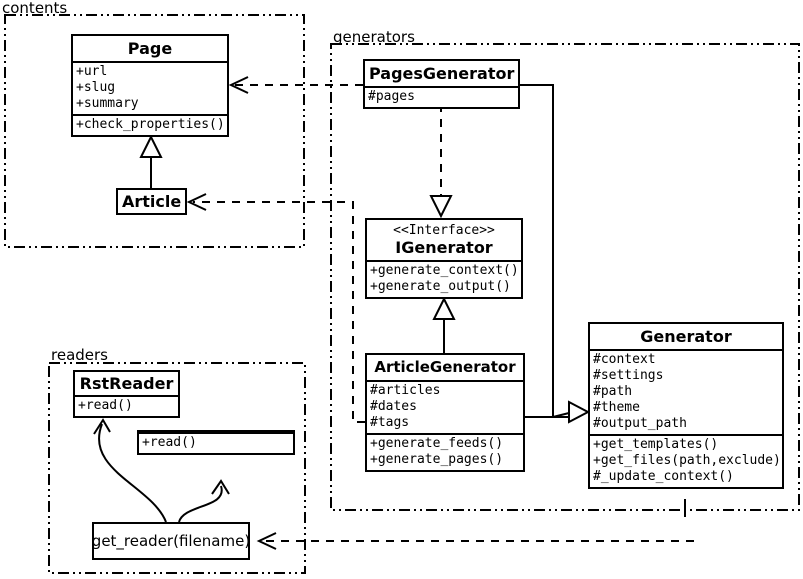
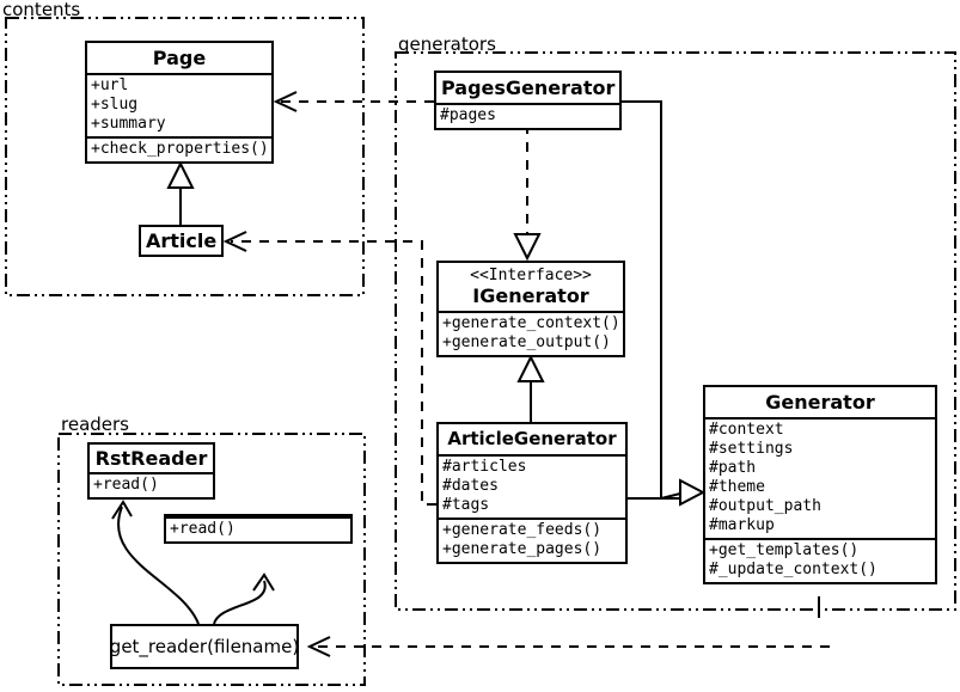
  contents
  generators
  readers
  Page
  +url
  +slug
  +summary
  +check_properties()
  Article
  PagesGenerator
  #pages
  <<Interface>>
  IGenerator
  +generate_context()
  +generate_output()
  ArticleGenerator
  #articles
  #dates
  #tags
  +generate_feeds()
  +generate_pages()
  Generator
  #context
  #settings
  #path
  #theme
  #output_path
+ #markup
  +get_templates()
- +get_files(path,exclude)
  #_update_context()
  RstReader
  +read()
  +read()
  get_reader(filename)
